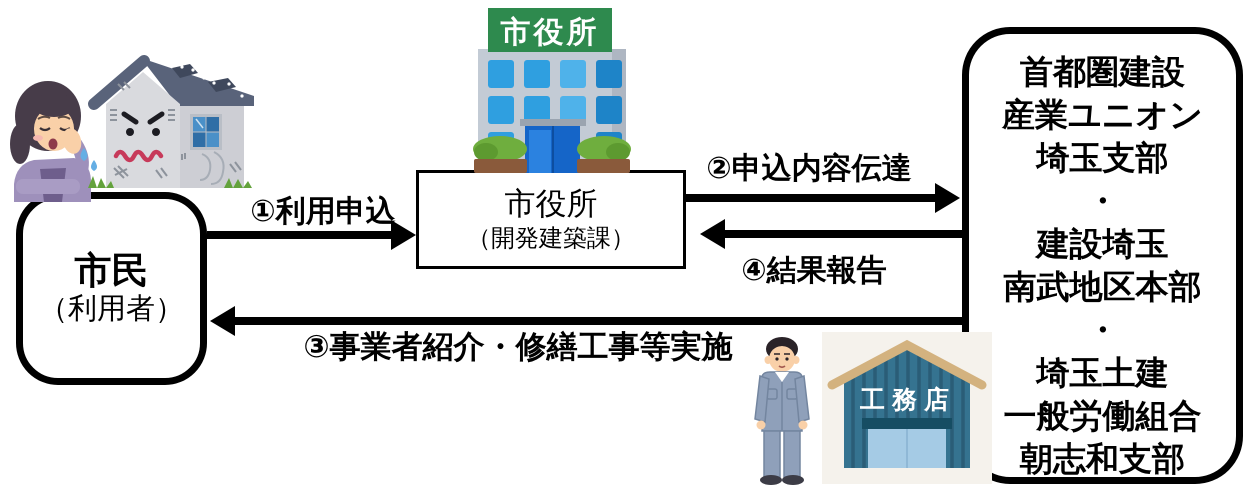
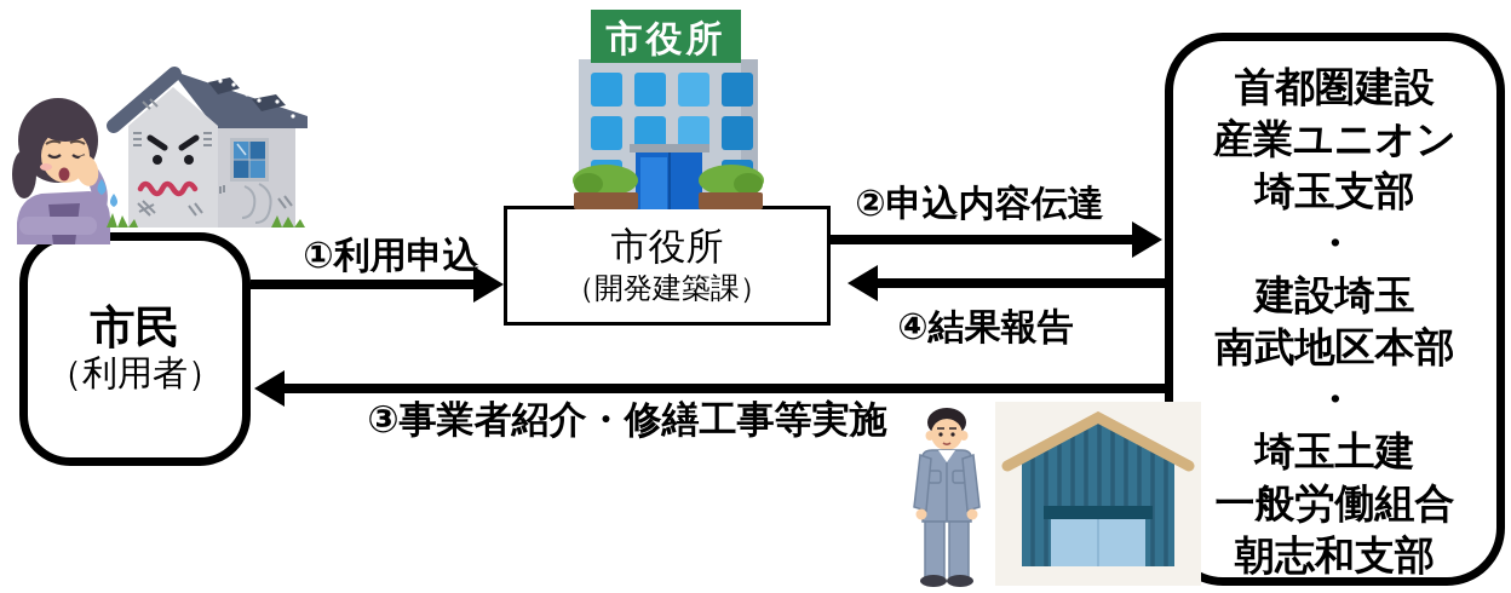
  市民
  （利用者）
  市役所
  （開発建築課）
  首都圏建設
  産業ユニオン
  埼玉支部
  ・
  建設埼玉
  南武地区本部
  ・
  埼玉土建
  一般労働組合
  朝志和支部
  ①利用申込
  ②申込内容伝達
  ④結果報告
  ③事業者紹介・修繕工事等実施
  市役所
- 工務店
